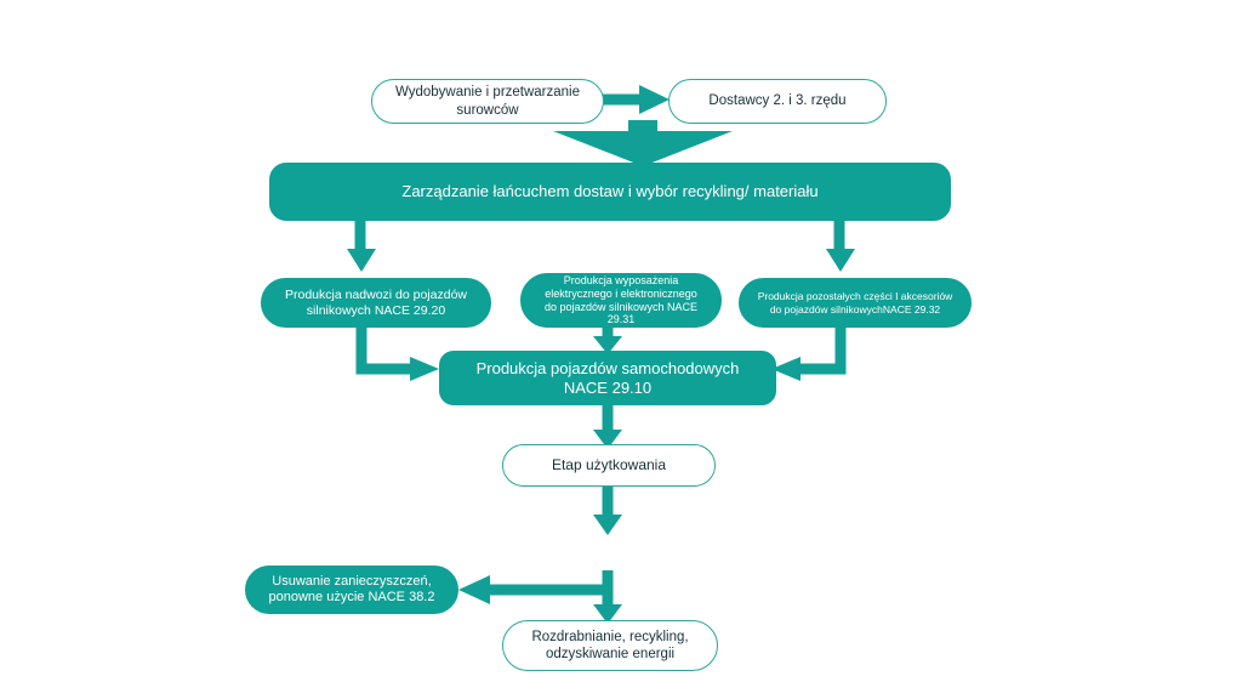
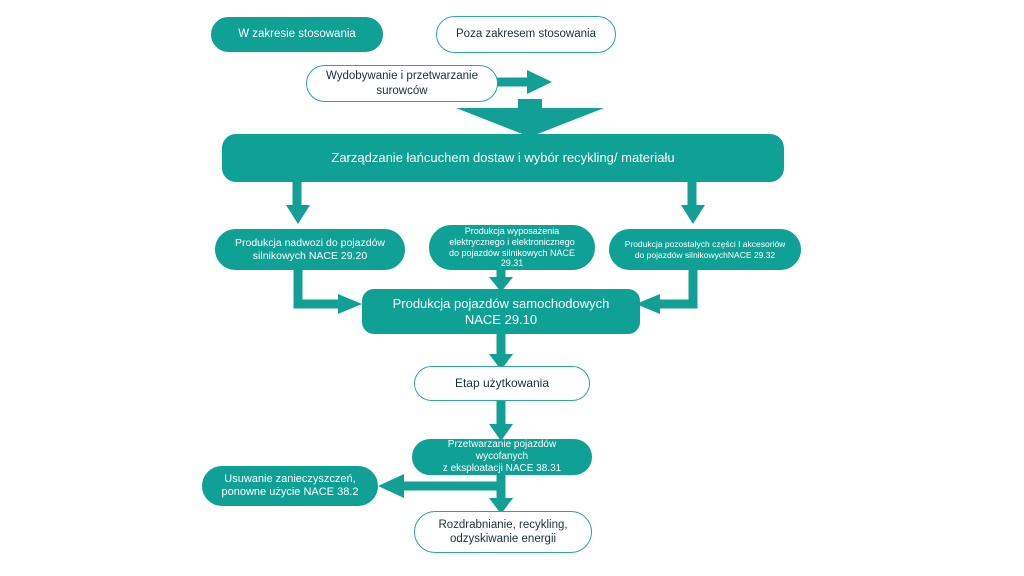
+ W zakresie stosowania
+ Poza zakresem stosowania
  Wydobywanie i przetwarzanie
  surowców
- Dostawcy 2. i 3. rzędu
  Zarządzanie łańcuchem dostaw i wybór recykling/ materiału
  Produkcja nadwozi do pojazdów
  silnikowych NACE 29.20
  Produkcja wyposażenia
  elektrycznego i elektronicznego
  do pojazdów silnikowych NACE 29.31
  Produkcja pozostałych części I akcesoriów
  do pojazdów silnikowychNACE 29.32
  Produkcja pojazdów samochodowych
  NACE 29.10
  Etap użytkowania
+ Przetwarzanie pojazdów wycofanych
+ z eksploatacji NACE 38.31
  Usuwanie zanieczyszczeń,
  ponowne użycie NACE 38.2
  Rozdrabnianie, recykling,
  odzyskiwanie energii
